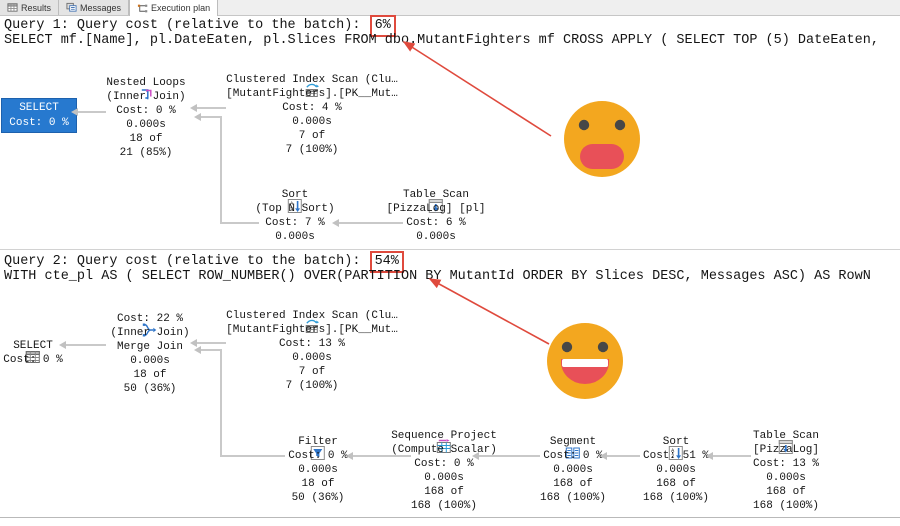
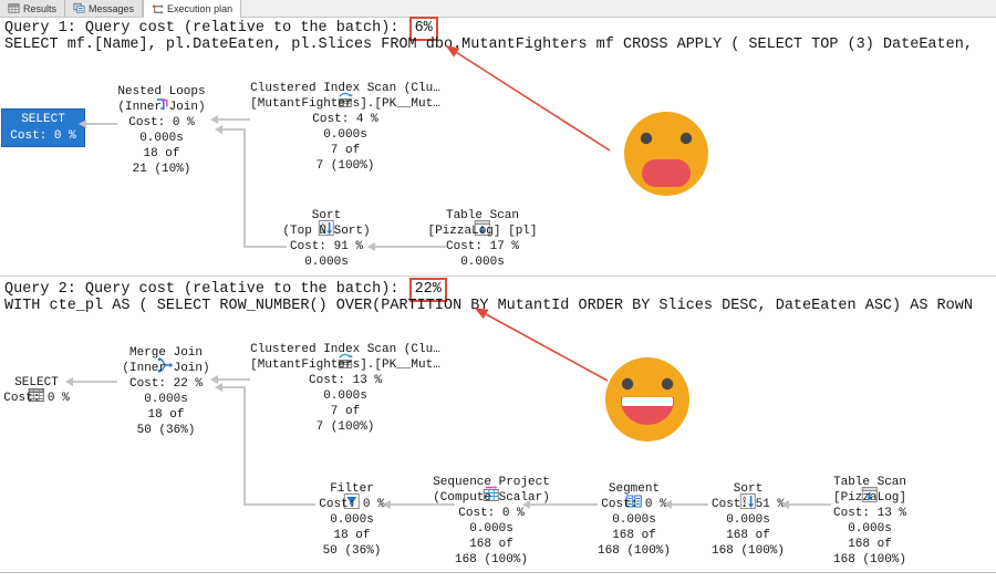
  Results
  Messages
  Execution plan
  Query 1: Query cost (relative to the batch): 6%
- SELECT mf.[Name], pl.DateEaten, pl.Slices FROM dbo.MutantFighters mf CROSS APPLY ( SELECT TOP (5) DateEaten,
+ SELECT mf.[Name], pl.DateEaten, pl.Slices FROM dbo.MutantFighters mf CROSS APPLY ( SELECT TOP (3) DateEaten,
  SELECT
  Cost: 0 %
  Nested Loops
  (Inner Join)
  Cost: 0 %
  0.000s
  18 of
- 21 (85%)
+ 21 (10%)
  Clustered Index Scan (Clu…
  [MutantFighters].[PK__Mut…
  Cost: 4 %
  0.000s
  7 of
  7 (100%)
  Sort
  (Top N Sort)
- Cost: 7 %
+ Cost: 91 %
  0.000s
  Table Scan
  [PizzaLog] [pl]
- Cost: 6 %
+ Cost: 17 %
  0.000s
- Query 2: Query cost (relative to the batch): 54%
+ Query 2: Query cost (relative to the batch): 22%
- WITH cte_pl AS ( SELECT ROW_NUMBER() OVER(PARTITION BY MutantId ORDER BY Slices DESC, Messages ASC) AS RowN
+ WITH cte_pl AS ( SELECT ROW_NUMBER() OVER(PARTITION BY MutantId ORDER BY Slices DESC, DateEaten ASC) AS RowN
  SELECT
  Cost: 0 %
- Cost: 22 %
+ Merge Join
  (Inner Join)
- Merge Join
+ Cost: 22 %
  0.000s
  18 of
  50 (36%)
  Clustered Index Scan (Clu…
  [MutantFighters].[PK__Mut…
  Cost: 13 %
  0.000s
  7 of
  7 (100%)
  Filter
  Cost: 0 %
  0.000s
  18 of
  50 (36%)
  Sequence Project
  (Compute Scalar)
  Cost: 0 %
  0.000s
  168 of
  168 (100%)
  Segment
  Cost: 0 %
  0.000s
  168 of
  168 (100%)
  Sort
  Cost: 51 %
  0.000s
  168 of
  168 (100%)
  Table Scan
  [PizzaLog]
  Cost: 13 %
  0.000s
  168 of
  168 (100%)
